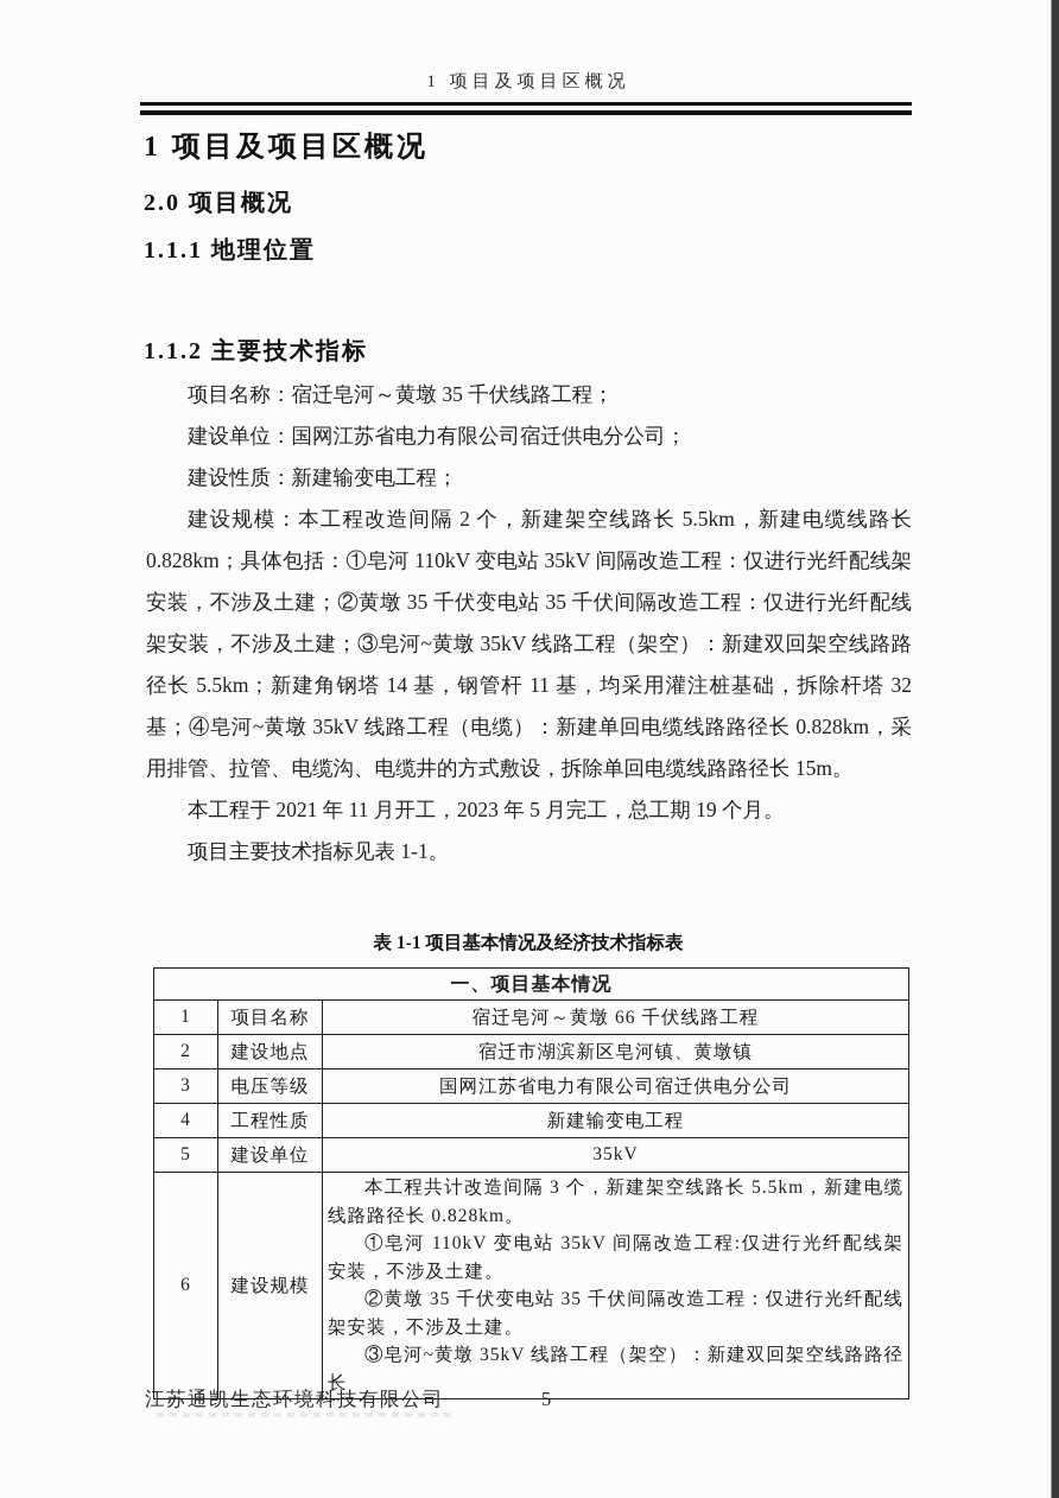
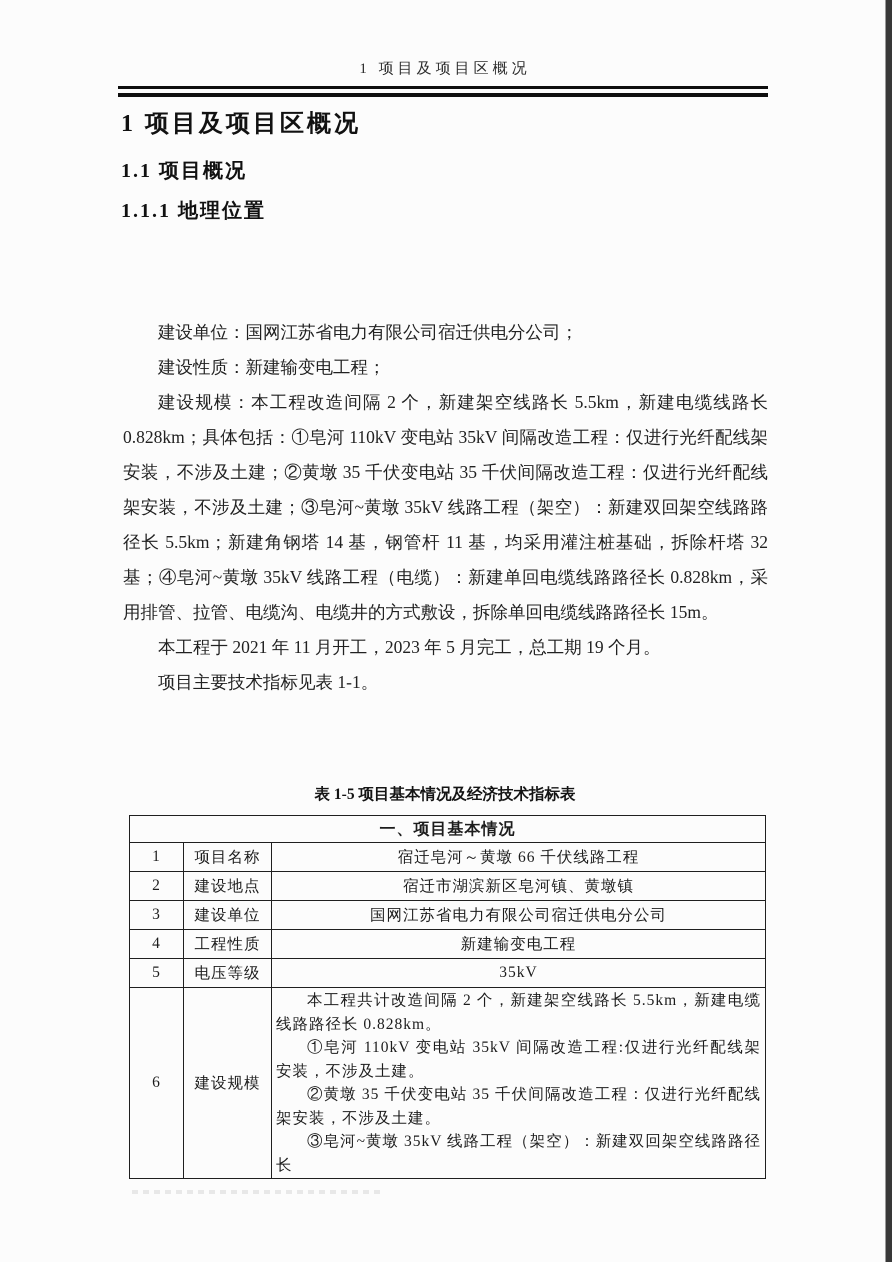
  1 项目及项目区概况
  1 项目及项目区概况
- 2.0 项目概况
+ 1.1 项目概况
  1.1.1 地理位置
- 1.1.2 主要技术指标
- 项目名称：宿迁皂河～黄墩 35 千伏线路工程；
  建设单位：国网江苏省电力有限公司宿迁供电分公司；
  建设性质：新建输变电工程；
  建设规模：本工程改造间隔 2 个，新建架空线路长 5.5km，新建电缆线路长 0.828km；具体包括：①皂河 110kV 变电站 35kV 间隔改造工程：仅进行光纤配线架安装，不涉及土建；②黄墩 35 千伏变电站 35 千伏间隔改造工程：仅进行光纤配线架安装，不涉及土建；③皂河~黄墩 35kV 线路工程（架空）：新建双回架空线路路径长 5.5km；新建角钢塔 14 基，钢管杆 11 基，均采用灌注桩基础，拆除杆塔 32 基；④皂河~黄墩 35kV 线路工程（电缆）：新建单回电缆线路路径长 0.828km，采用排管、拉管、电缆沟、电缆井的方式敷设，拆除单回电缆线路路径长 15m。
  本工程于 2021 年 11 月开工，2023 年 5 月完工，总工期 19 个月。
  项目主要技术指标见表 1-1。
- 表 1-1 项目基本情况及经济技术指标表
+ 表 1-5 项目基本情况及经济技术指标表
  一、项目基本情况
  1	项目名称	宿迁皂河～黄墩 66 千伏线路工程
  2	建设地点	宿迁市湖滨新区皂河镇、黄墩镇
- 3	电压等级	国网江苏省电力有限公司宿迁供电分公司
+ 3	建设单位	国网江苏省电力有限公司宿迁供电分公司
  4	工程性质	新建输变电工程
- 5	建设单位	35kV
+ 5	电压等级	35kV
- 6	建设规模	本工程共计改造间隔 3 个，新建架空线路长 5.5km，新建电缆线路路径长 0.828km。 ①皂河 110kV 变电站 35kV 间隔改造工程:仅进行光纤配线架安装，不涉及土建。 ②黄墩 35 千伏变电站 35 千伏间隔改造工程：仅进行光纤配线架安装，不涉及土建。 ③皂河~黄墩 35kV 线路工程（架空）：新建双回架空线路路径长
+ 6	建设规模	本工程共计改造间隔 2 个，新建架空线路长 5.5km，新建电缆线路路径长 0.828km。 ①皂河 110kV 变电站 35kV 间隔改造工程:仅进行光纤配线架安装，不涉及土建。 ②黄墩 35 千伏变电站 35 千伏间隔改造工程：仅进行光纤配线架安装，不涉及土建。 ③皂河~黄墩 35kV 线路工程（架空）：新建双回架空线路路径长
- 江苏通凯生态环境科技有限公司
- 5
